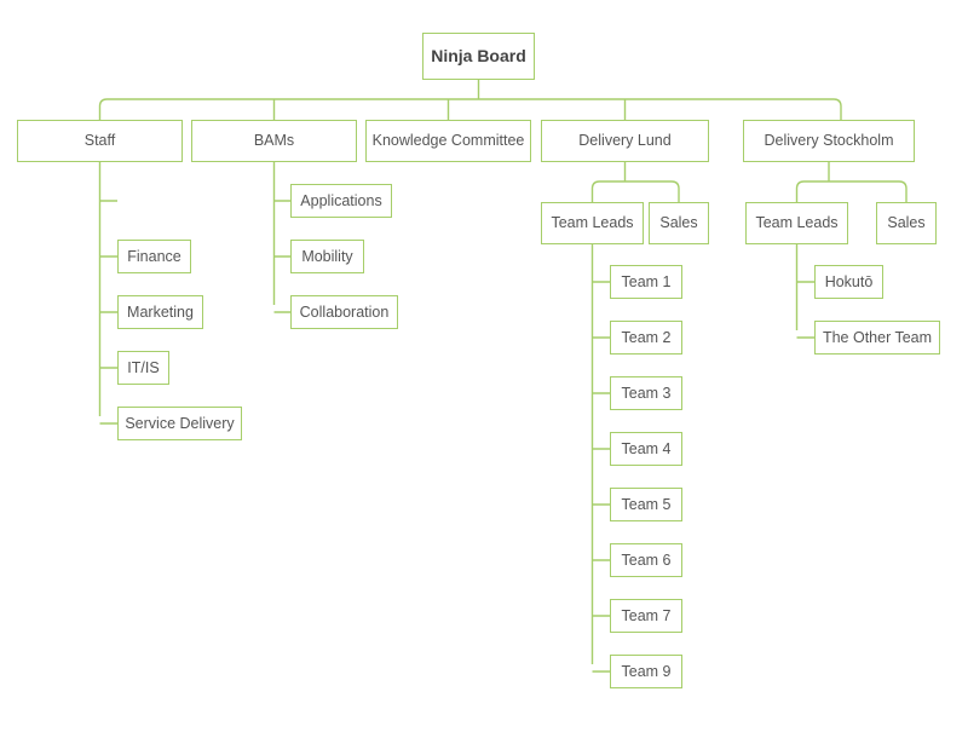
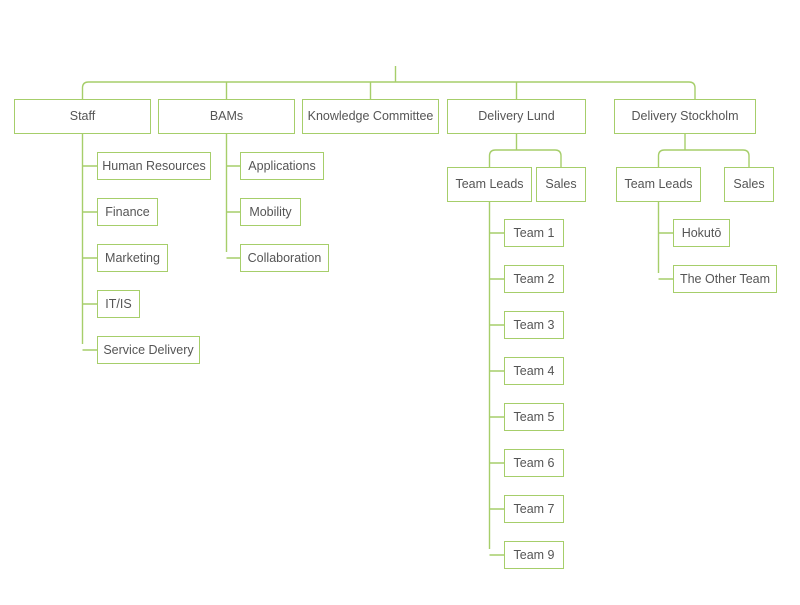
- Ninja Board
  Staff
  BAMs
  Knowledge Committee
  Delivery Lund
  Delivery Stockholm
+ Human Resources
  Finance
  Marketing
  IT/IS
  Service Delivery
  Applications
  Mobility
  Collaboration
  Team Leads
  Sales
  Team 1
  Team 2
  Team 3
  Team 4
  Team 5
  Team 6
  Team 7
  Team 9
  Team Leads
  Sales
  Hokutō
  The Other Team
